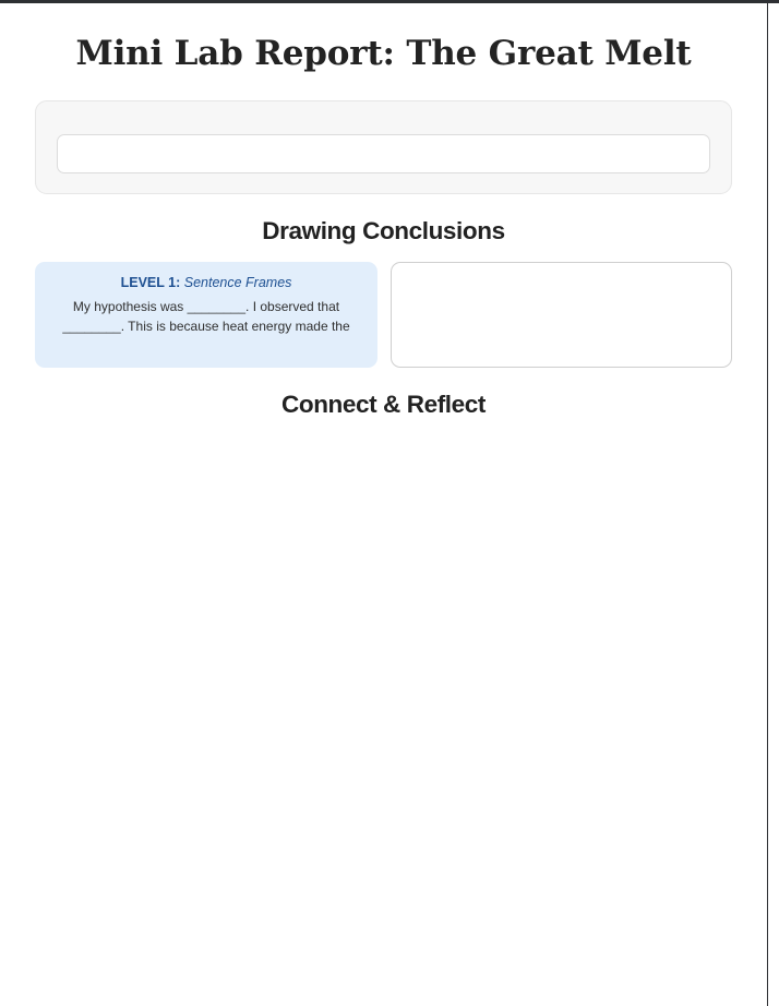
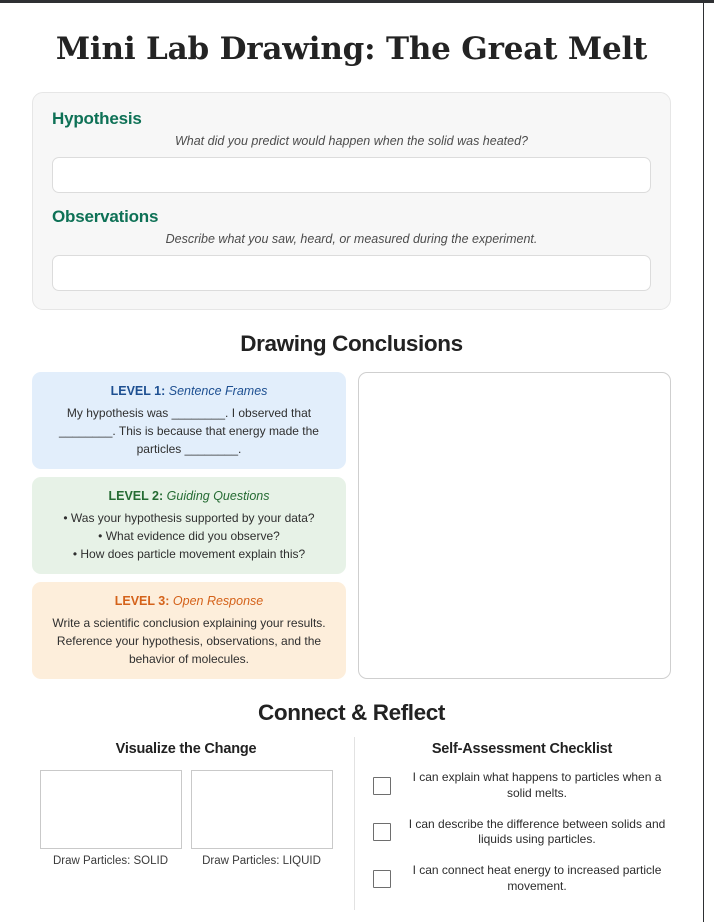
- Mini Lab Report: The Great Melt
+ Mini Lab Drawing: The Great Melt
+ Hypothesis
+ What did you predict would happen when the solid was heated?
+ Observations
+ Describe what you saw, heard, or measured during the experiment.
  Drawing Conclusions
  LEVEL 1: Sentence Frames
  My hypothesis was ________. I observed that
- ________. This is because heat energy made the
+ ________. This is because that energy made the
+ particles ________.
+ LEVEL 2: Guiding Questions
+ • Was your hypothesis supported by your data?
+ • What evidence did you observe?
+ • How does particle movement explain this?
+ LEVEL 3: Open Response
+ Write a scientific conclusion explaining your results.
+ Reference your hypothesis, observations, and the
+ behavior of molecules.
  Connect & Reflect
+ Visualize the Change
+ Draw Particles: SOLID
+ Draw Particles: LIQUID
+ Self-Assessment Checklist
+ I can explain what happens to particles when a solid melts.
+ I can describe the difference between solids and liquids using particles.
+ I can connect heat energy to increased particle movement.
